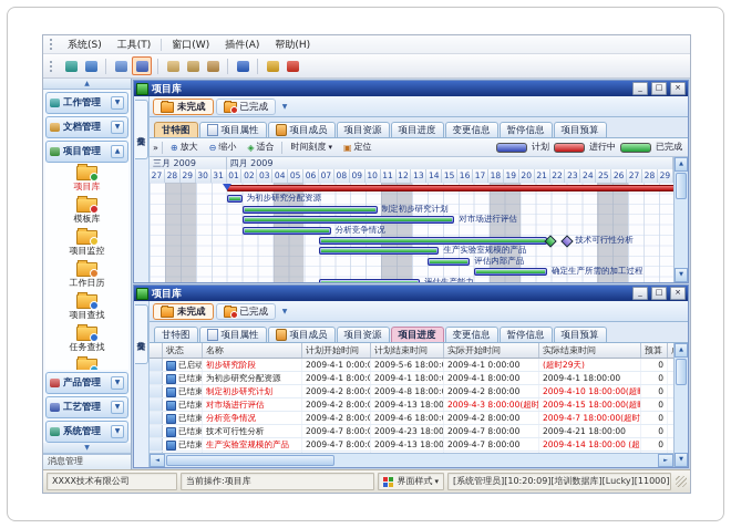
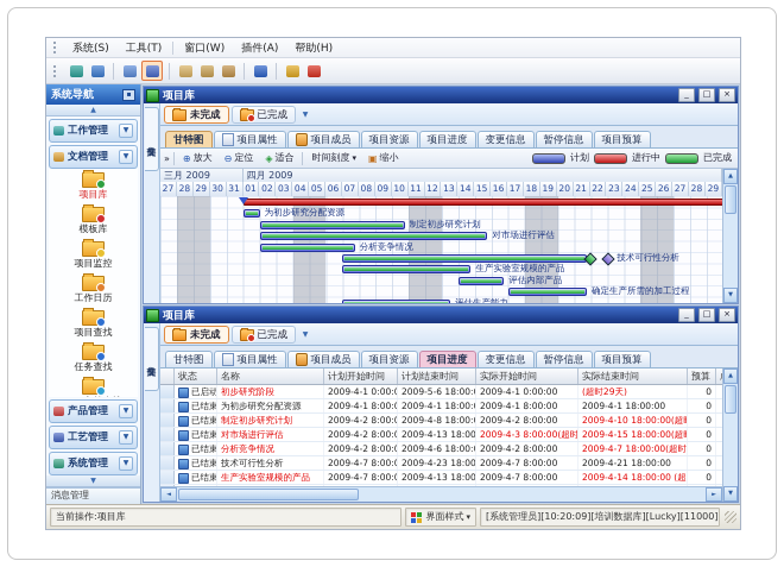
  系统(S)
  工具(T)
  窗口(W)
  插件(A)
  帮助(H)
+ 系统导航
  工作管理
  文档管理
- 项目管理
  项目库
  模板库
  项目监控
  工作日历
  项目查找
  任务查找
  产品管理
  工艺管理
  系统管理
  消息管理
  项目库
  _
  □
  ×
  未完成
  已完成
  甘特图
  项目属性
  项目成员
  项目资源
  项目进度
  变更信息
  暂停信息
  项目预算
  »
  ⊕
  放大
  ⊖
- 缩小
+ 定位
  ◈
  适合
  时间刻度
  ▾
  ▣
- 定位
+ 缩小
  计划
  进行中
  已完成
  三月 2009
  四月 2009
  27
  28
  29
  30
  31
  01
  02
  03
  04
  05
  06
  07
  08
  09
  10
  11
  12
  13
  14
  15
  16
  17
  18
  19
  20
  21
  22
  23
  24
  25
  26
  27
  28
  29
  为初步研究分配资源
  制定初步研究计划
  对市场进行评估
  分析竞争情况
  技术可行性分析
  生产实验室规模的产品
  评估内部产品
  确定生产所需的加工过程
  评估生产能力
  项目库
  _
  □
  ×
  未完成
  已完成
  甘特图
  项目属性
  项目成员
  项目资源
  项目进度
  变更信息
  暂停信息
  项目预算
  状态
  名称
  计划开始时间
  计划结束时间
  实际开始时间
  实际结束时间
  预算
  已启动
  初步研究阶段
  2009-4-1 0:00:0
  2009-5-6 18:00:0
  2009-4-1 0:00:00
  (超时29天)
  0
  已结束
  为初步研究分配资源
  2009-4-1 8:00:0
  2009-4-1 18:00:0
  2009-4-1 8:00:00
  2009-4-1 18:00:00
  0
  已结束
  制定初步研究计划
  2009-4-2 8:00:0
  2009-4-8 18:00:0
  2009-4-2 8:00:00
  2009-4-10 18:00:00(超
  0
  已结束
  对市场进行评估
  2009-4-2 8:00:0
  2009-4-13 18:00
  2009-4-3 8:00:00(超时
  2009-4-15 18:00:00(超
  0
  已结束
  分析竞争情况
  2009-4-2 8:00:0
  2009-4-6 18:00:0
  2009-4-2 8:00:00
  2009-4-7 18:00:00(超时
  0
  已结束
  技术可行性分析
  2009-4-7 8:00:0
  2009-4-23 18:00
  2009-4-7 8:00:00
  2009-4-21 18:00:00
  0
  已结束
  生产实验室规模的产品
  2009-4-7 8:00:0
  2009-4-13 18:00
  2009-4-7 8:00:00
  2009-4-14 18:00:00 (超
  0
- XXXX技术有限公司
  当前操作:项目库
  界面样式
  ▾
  [系统管理员][10:20:09][培训数据库][Lucky][11000]
